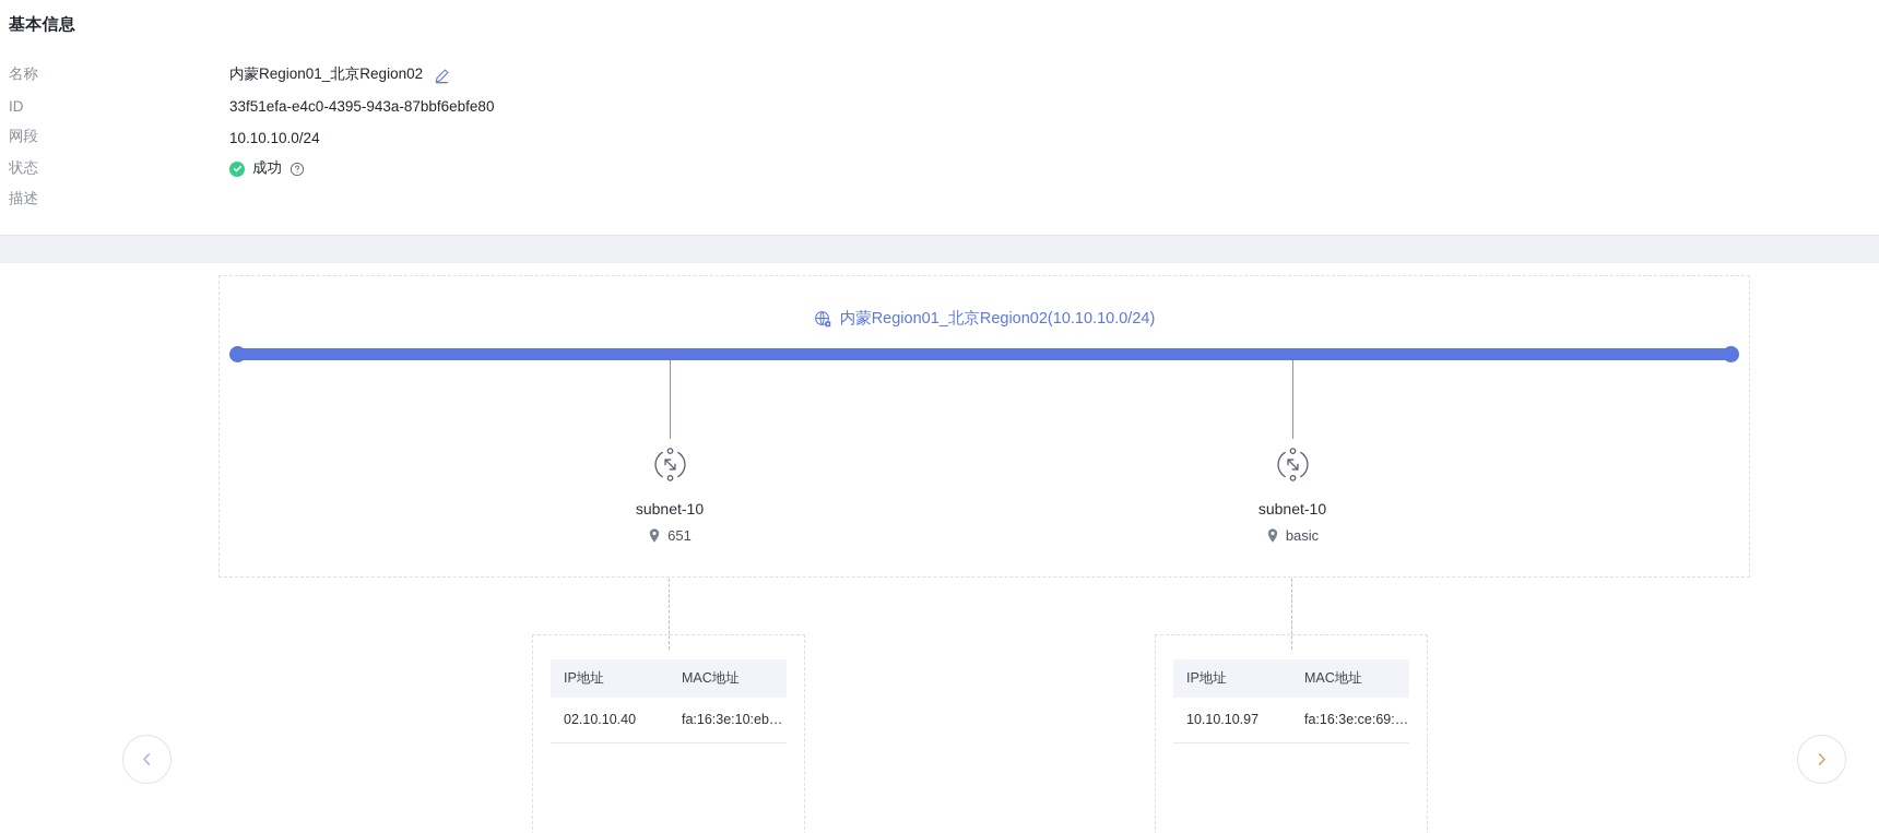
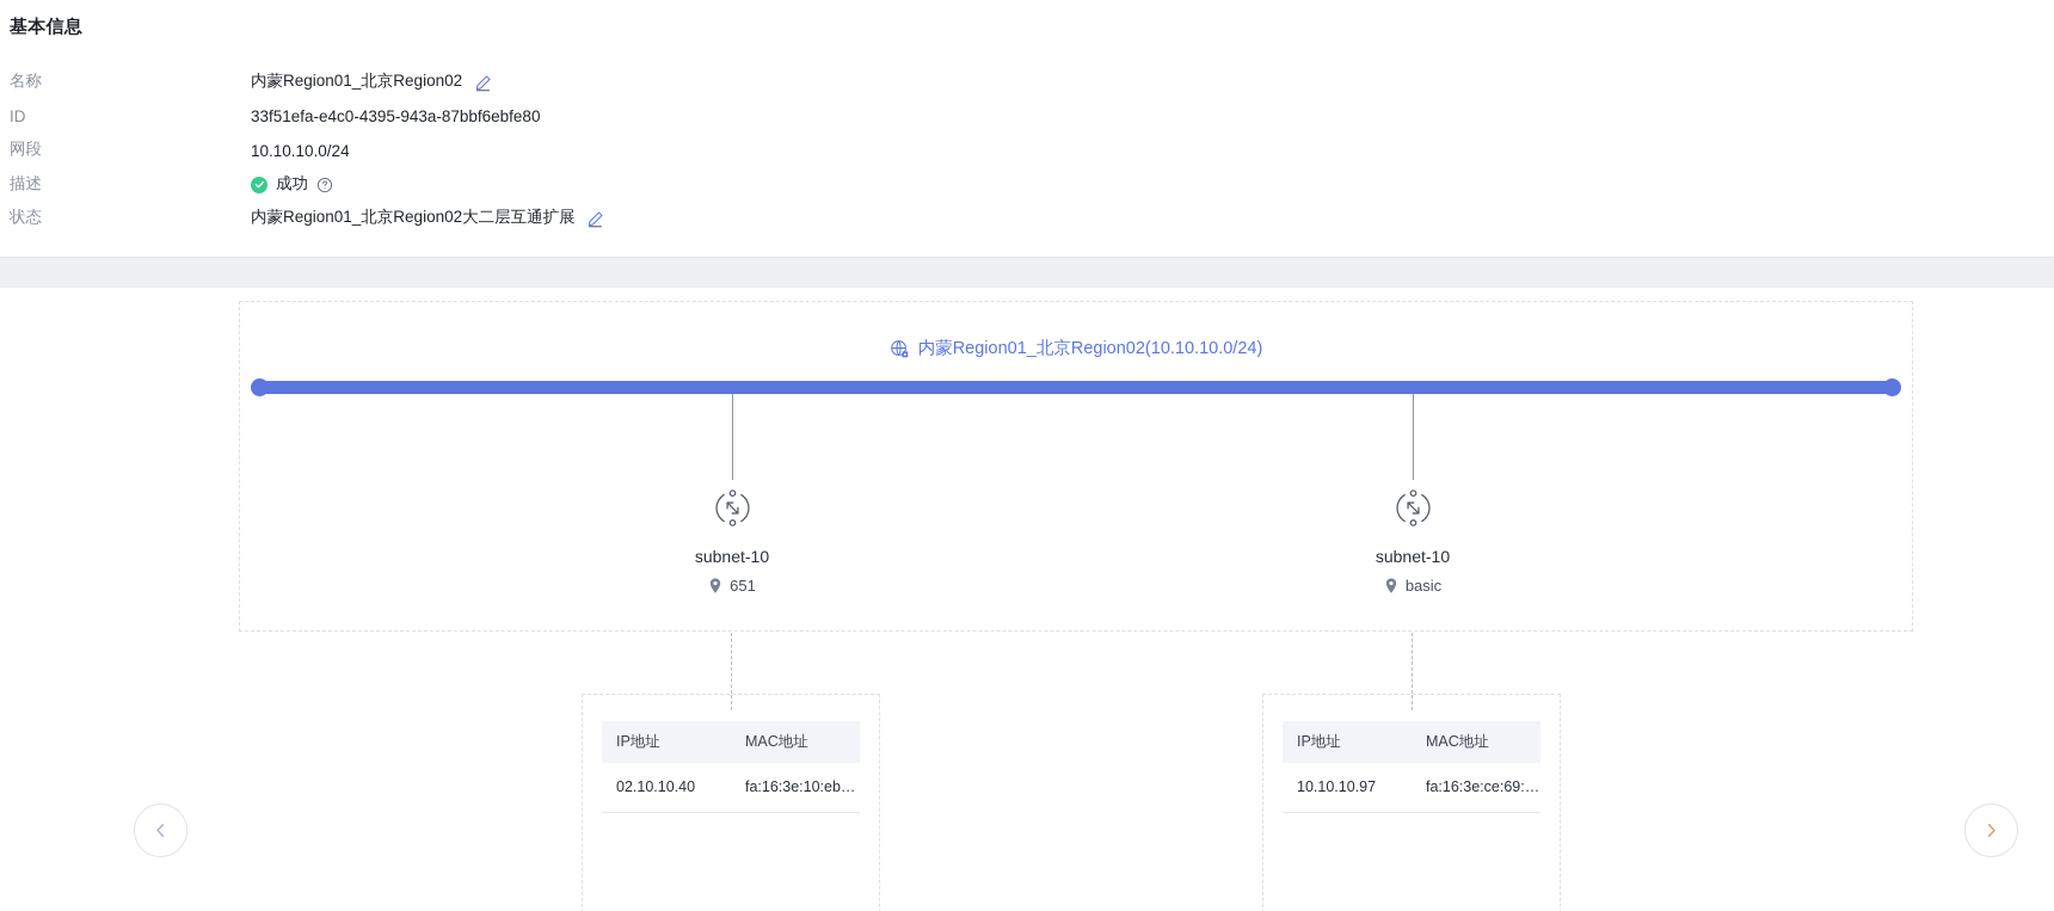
  基本信息
  名称
  内蒙Region01_北京Region02
  ID
  33f51efa-e4c0-4395-943a-87bbf6ebfe80
  网段
  10.10.10.0/24
- 状态
+ 描述
  成功
- 描述
+ 状态
+ 内蒙Region01_北京Region02大二层互通扩展
  内蒙Region01_北京Region02(10.10.10.0/24)
  subnet-10
  651
  subnet-10
  basic
  IP地址	MAC地址
  02.10.10.40	fa:16:3e:10:eb…
  IP地址	MAC地址
  10.10.10.97	fa:16:3e:ce:69:…
